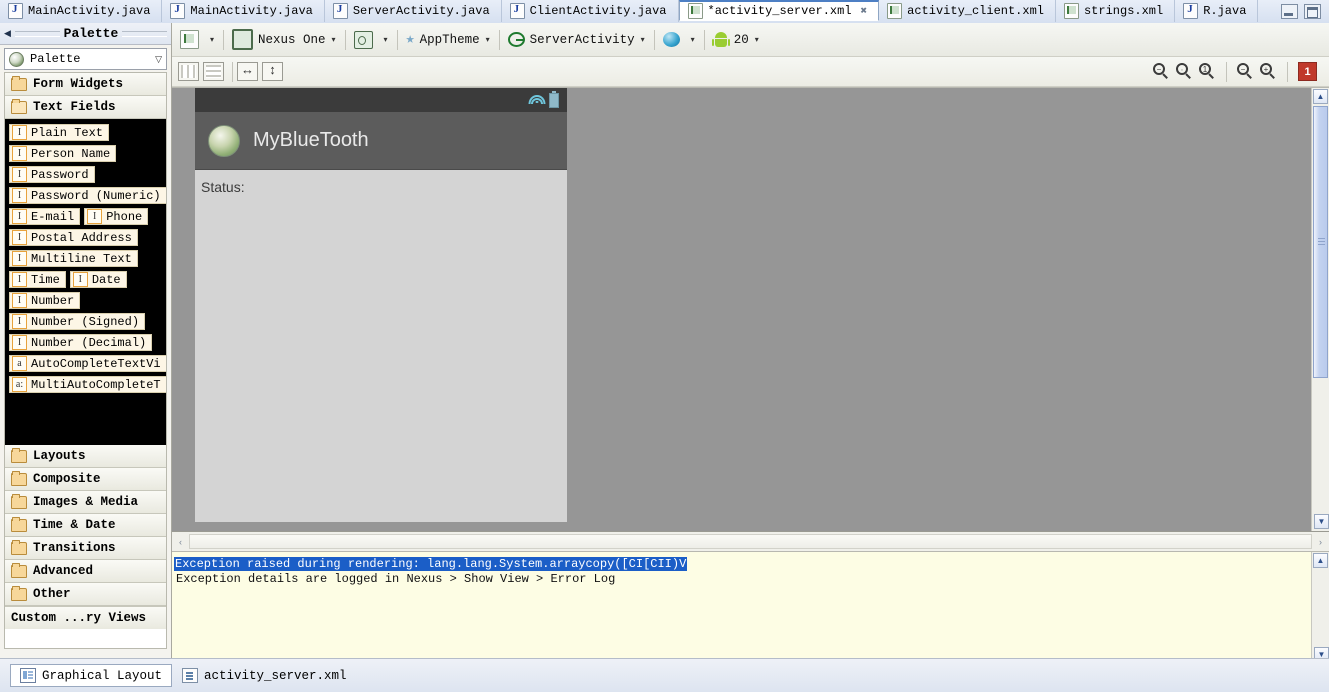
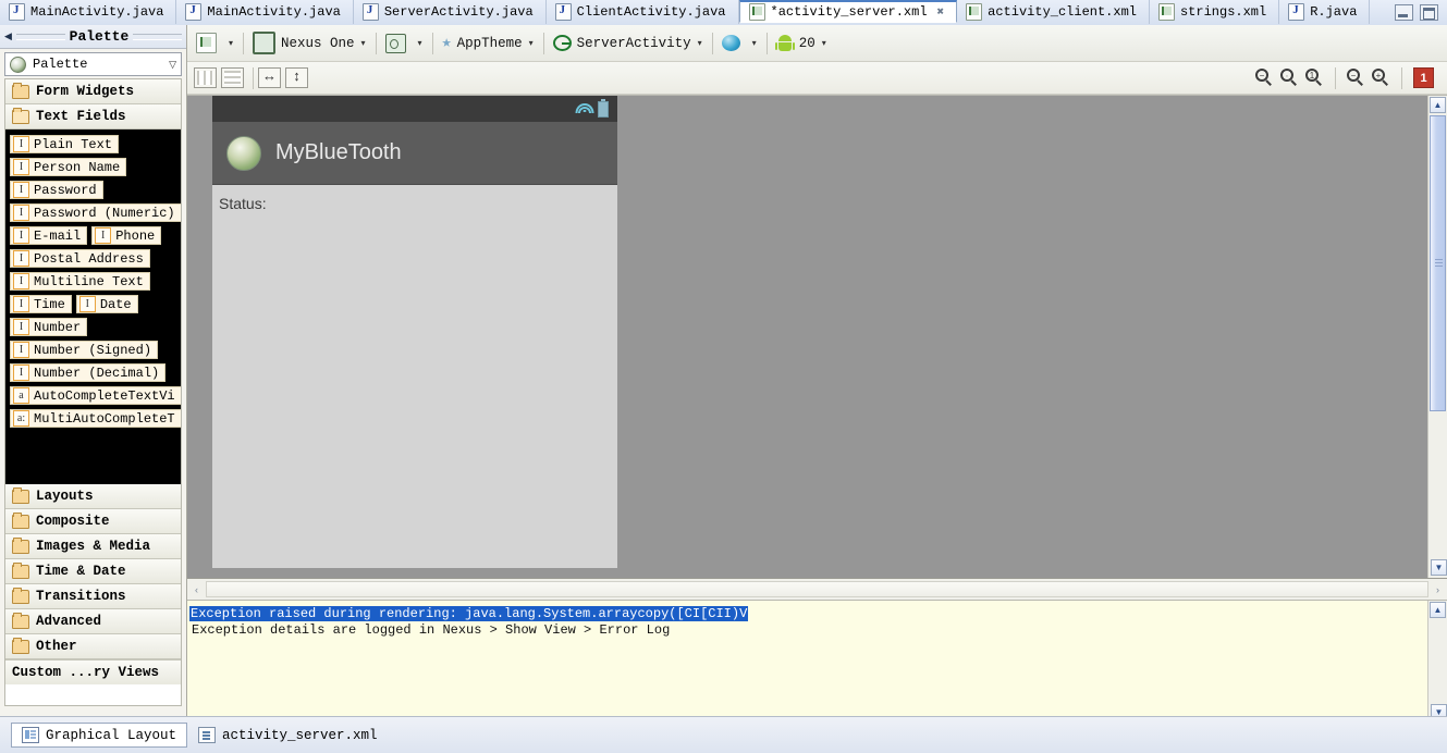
  MainActivity.java
  MainActivity.java
  ServerActivity.java
  ClientActivity.java
  *activity_server.xml
  ✖
  activity_client.xml
  strings.xml
  R.java
  ◀
  Palette
  Palette
  ▽
  Form Widgets
  Text Fields
  I
  Plain Text
  I
  Person Name
  I
  Password
  I
  Password (Numeric)
  I
  E-mail
  I
  Phone
  I
  Postal Address
  I
  Multiline Text
  I
  Time
  I
  Date
  I
  Number
  I
  Number (Signed)
  I
  Number (Decimal)
  a
  AutoCompleteTextVi
  a:
  MultiAutoCompleteT
  Layouts
  Composite
  Images & Media
  Time & Date
  Transitions
  Advanced
  Other
  Custom ...ry Views
  ▾
  Nexus One
  ▾
  ▾
  ★
  AppTheme
  ▾
  ServerActivity
  ▾
  ▾
  20
  ▾
  −
  ∙
  1
  −
  +
  1
  MyBlueTooth
  Status:
  ▲
  ▼
  ‹
  ›
- Exception raised during rendering: lang.lang.System.arraycopy([CI[CII)V
+ Exception raised during rendering: java.lang.System.arraycopy([CI[CII)V
  Exception details are logged in Nexus > Show View > Error Log
  ▲
  ▼
  Graphical Layout
  activity_server.xml
